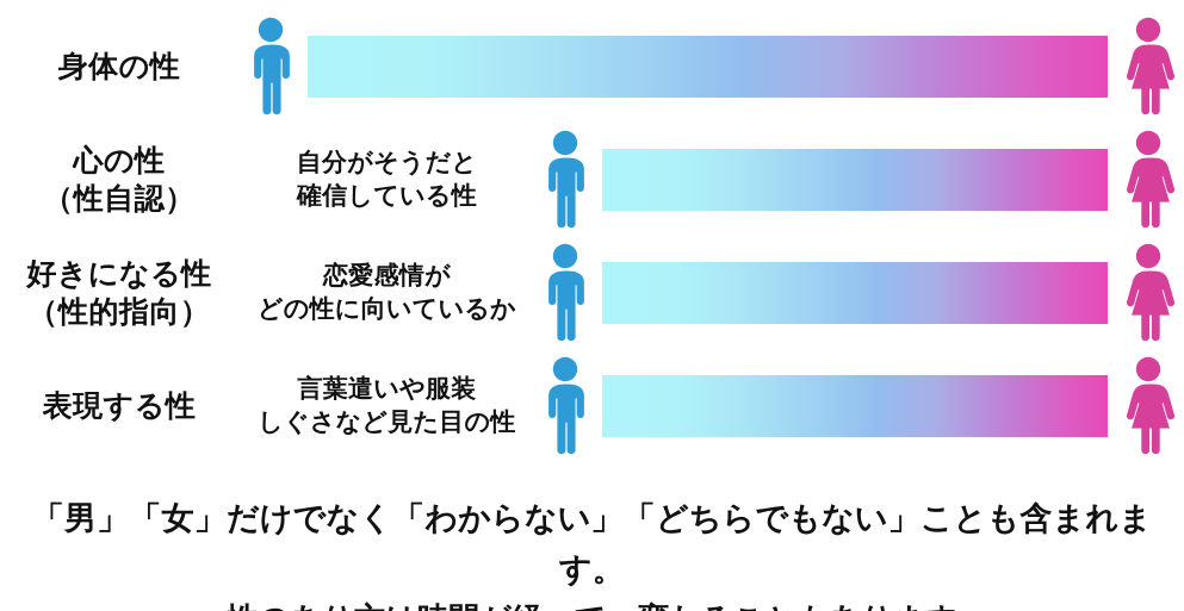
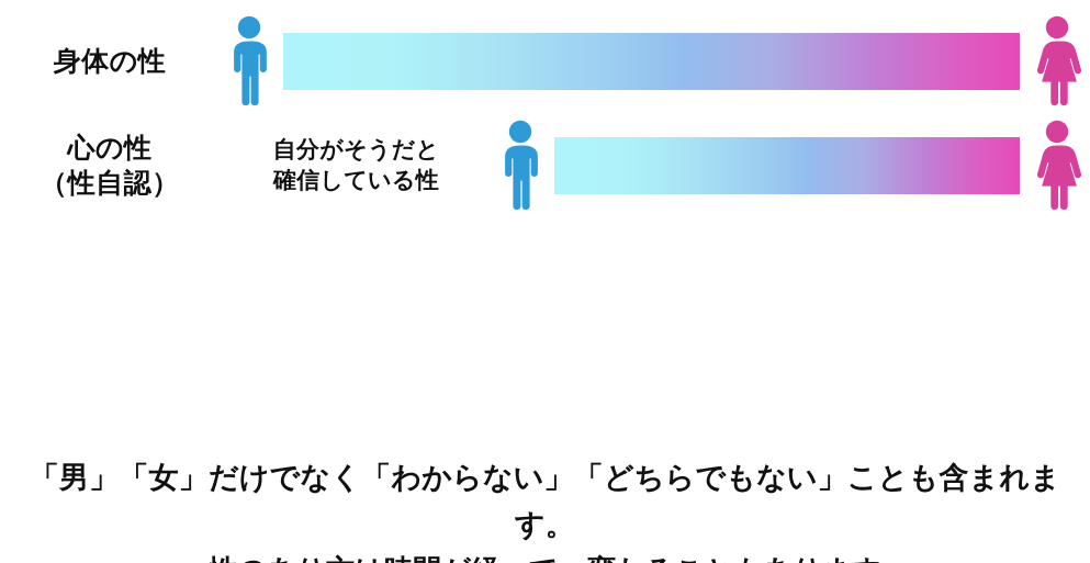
  身体の性
  心の性
  （性自認）
  自分がそうだと
  確信している性
- 好きになる性
- （性的指向）
- 恋愛感情が
- どの性に向いているか
- 表現する性
- 言葉遣いや服装
- しぐさなど見た目の性
  「男」「女」だけでなく「わからない」「どちらでもない」ことも含まれます。
